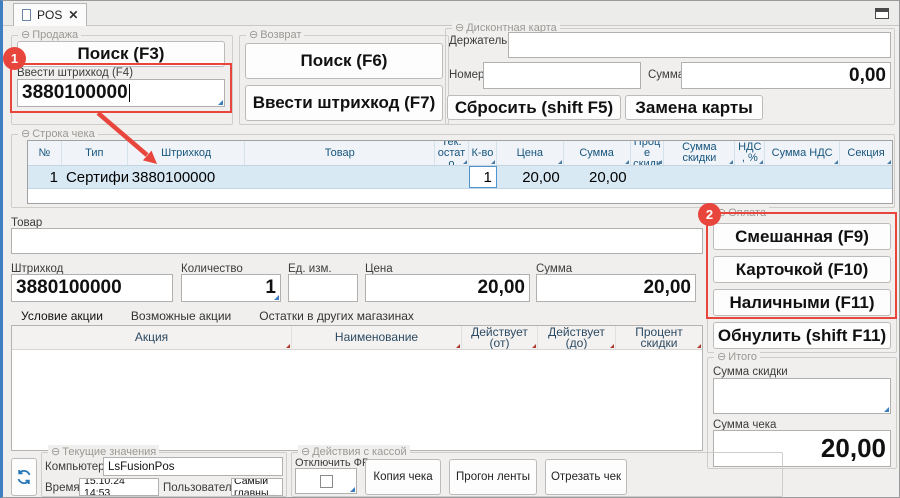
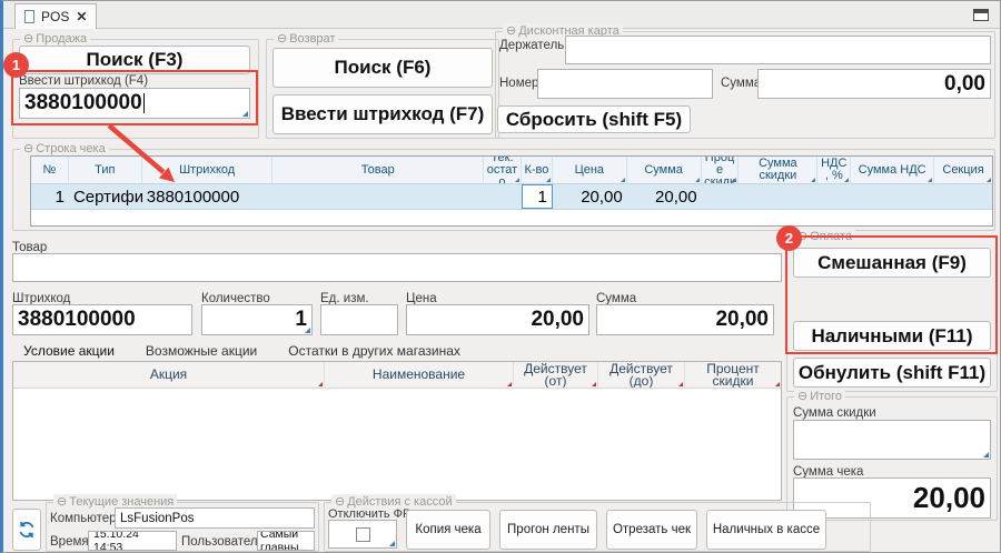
  POS
  ✕
  ⊖ Продажа
  Поиск (F3)
  Ввести штрихкод (F4)
  3880100000
  ⊖ Возврат
  Поиск (F6)
  Ввести штрихкод (F7)
  ⊖ Дисконтная карта
  Держатель
  Номер
  Сумм
  0,00
  Сбросить (shift F5)
- Замена карты
  ⊖ Строка чека
  №
  Тип
  Штрихкод
  Товар
  Тек. остато
  К-во
  Цена
  Сумма
  Проце скидк
  Сумма скидки
  НДС, %
  Сумма НДС
  Секция
  1
  Сертифи
  3880100000
  1
  20,00
  20,00
  Товар
  Штрихкод
  3880100000
  Количество
  1
  Ед. изм.
  Цена
  20,00
  Сумма
  20,00
  Условие акции
  Возможные акции
  Остатки в других магазинах
  Акция
  Наименование
  Действует (от)
  Действует (до)
  Процент скидки
  ⊖ Оплата
  Смешанная (F9)
- Карточкой (F10)
  Наличными (F11)
  Обнулить (shift F11)
  ⊖ Итого
  Сумма скидки
  Сумма чека
  20,00
  ⊖ Текущие значения
  Компьютер
  LsFusionPos
  Время
  15.10.24 14:53
  Пользовател
  Самый главны...
  ⊖ Действия с кассой
  Отключить Ф
  Копия чека
  Прогон ленты
  Отрезать чек
+ Наличных в кассе
  1
  2
